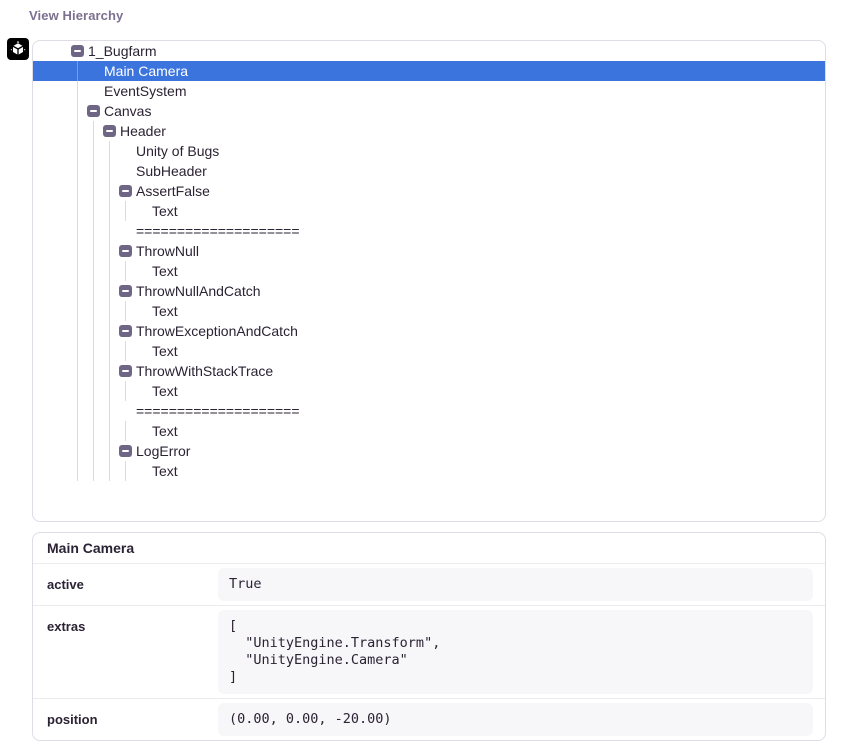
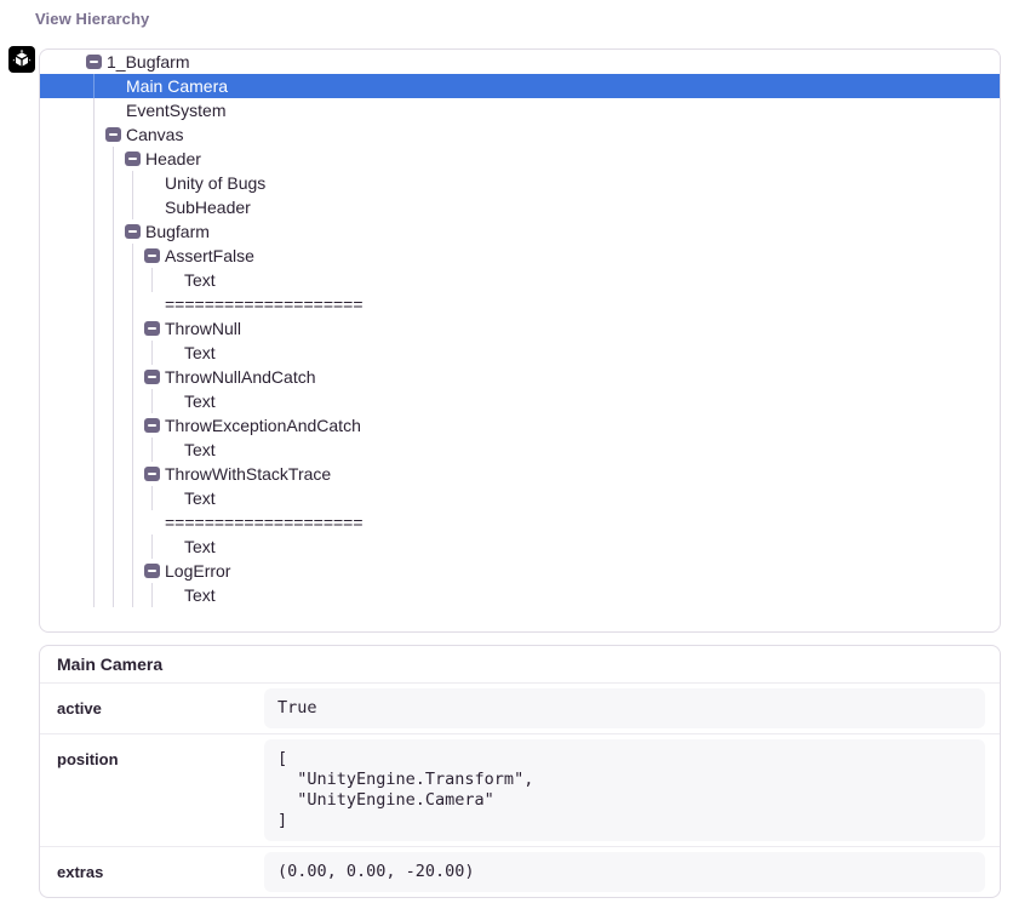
  View Hierarchy
  1_Bugfarm
  Main Camera
  EventSystem
  Canvas
  Header
  Unity of Bugs
  SubHeader
+ Bugfarm
  AssertFalse
  Text
  ====================
  ThrowNull
  Text
  ThrowNullAndCatch
  Text
  ThrowExceptionAndCatch
  Text
  ThrowWithStackTrace
  Text
  ====================
  Text
  LogError
  Text
  Main Camera
  active
  True
- extras
+ position
  [
  "UnityEngine.Transform",
  "UnityEngine.Camera"
  ]
- position
+ extras
  (0.00, 0.00, -20.00)
